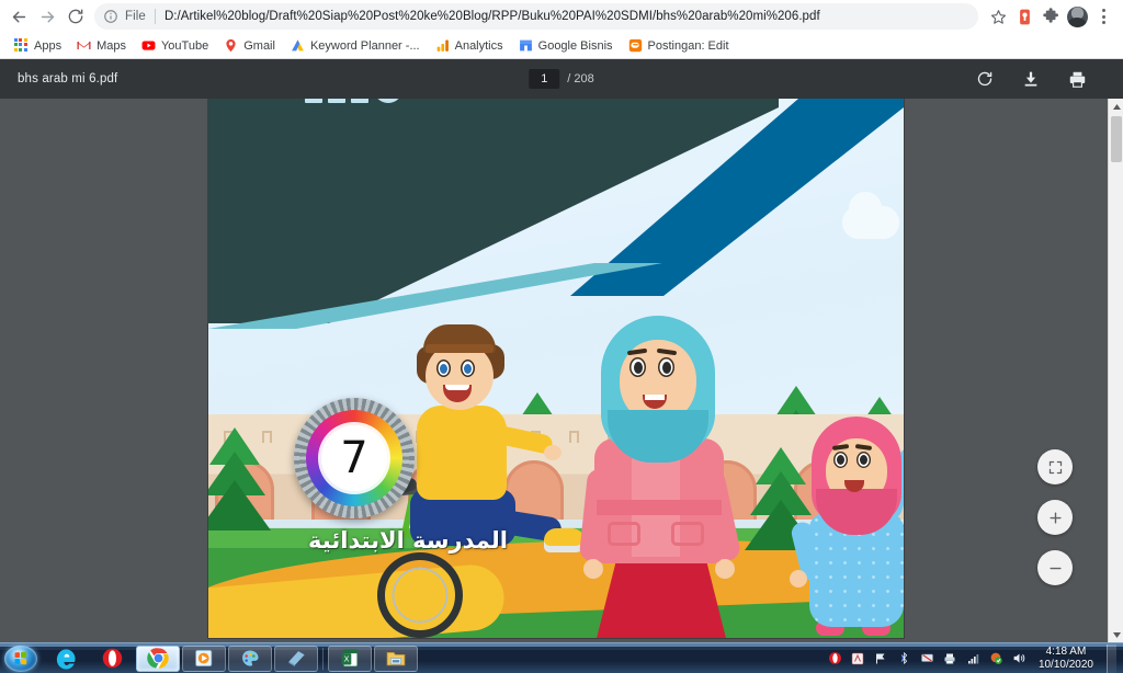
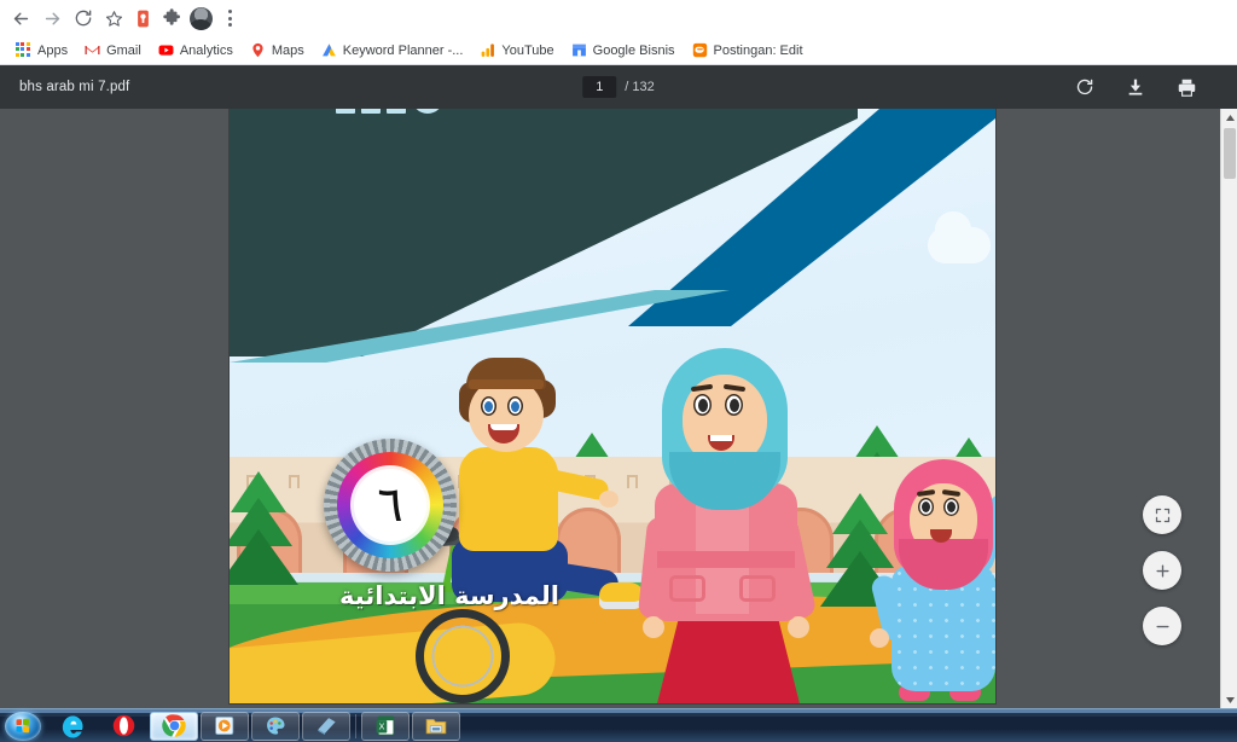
- File
- D:/Artikel%20blog/Draft%20Siap%20Post%20ke%20Blog/RPP/Buku%20PAI%20SDMI/bhs%20arab%20mi%206.pdf
  Apps
- Maps
+ Gmail
- YouTube
+ Analytics
- Gmail
+ Maps
  Keyword Planner -...
- Analytics
+ YouTube
  Google Bisnis
  Postingan: Edit
- bhs arab mi 6.pdf
+ bhs arab mi 7.pdf
  1
- / 208
+ / 132
- 7
+ ٦
  المدرسة الابتدائية
  X
- 4:18 AM
- 10/10/2020
